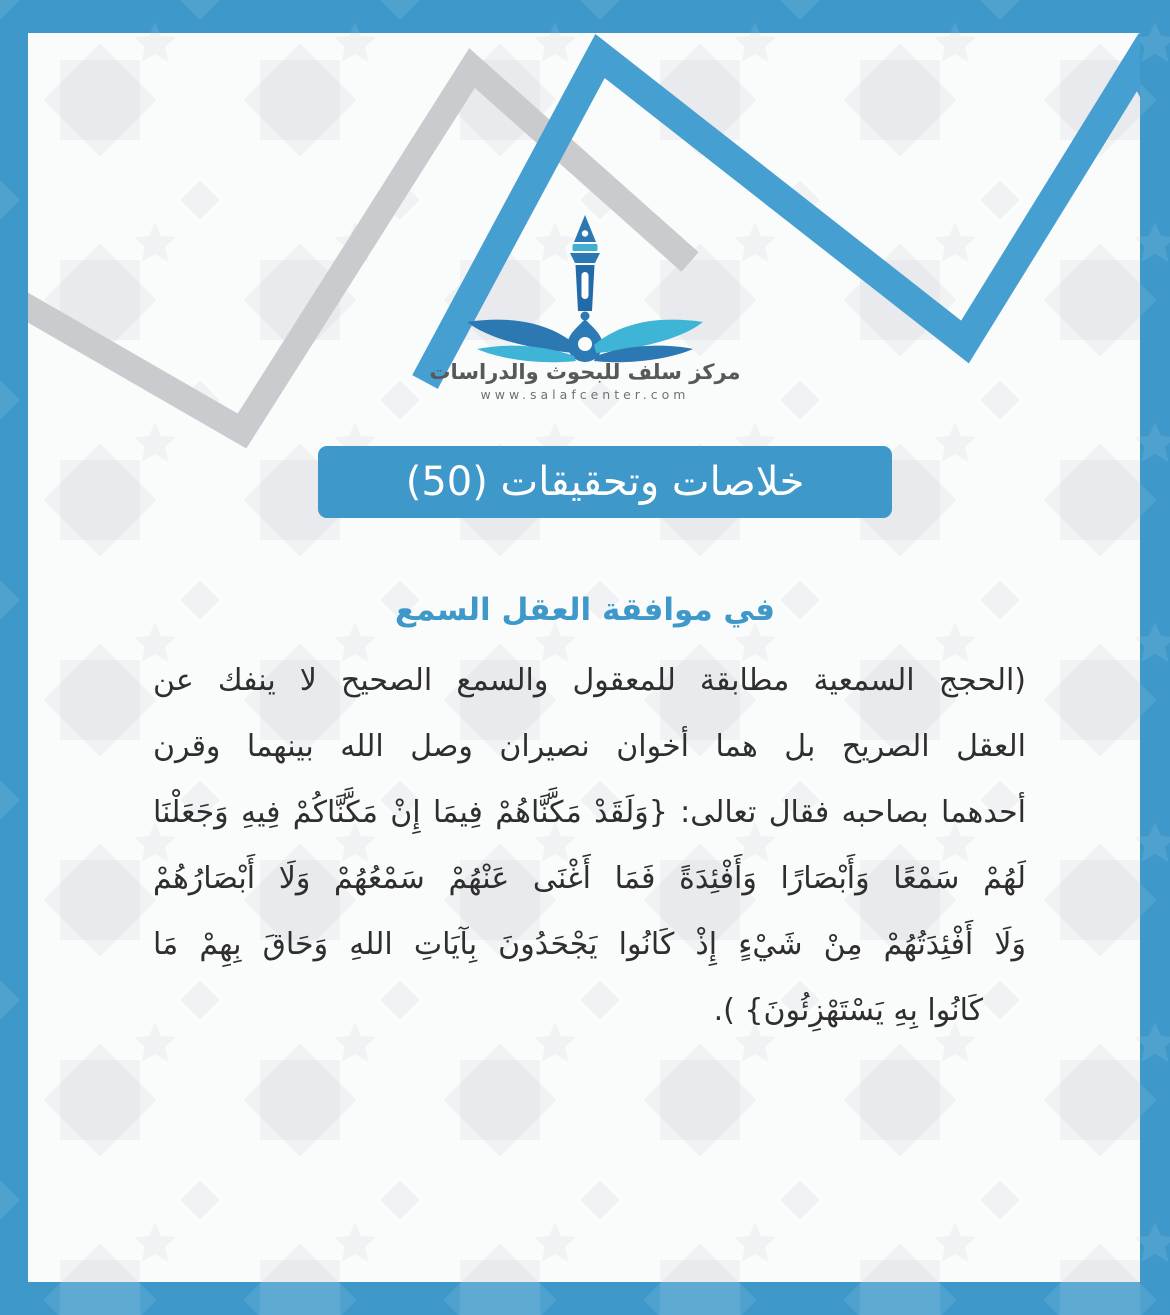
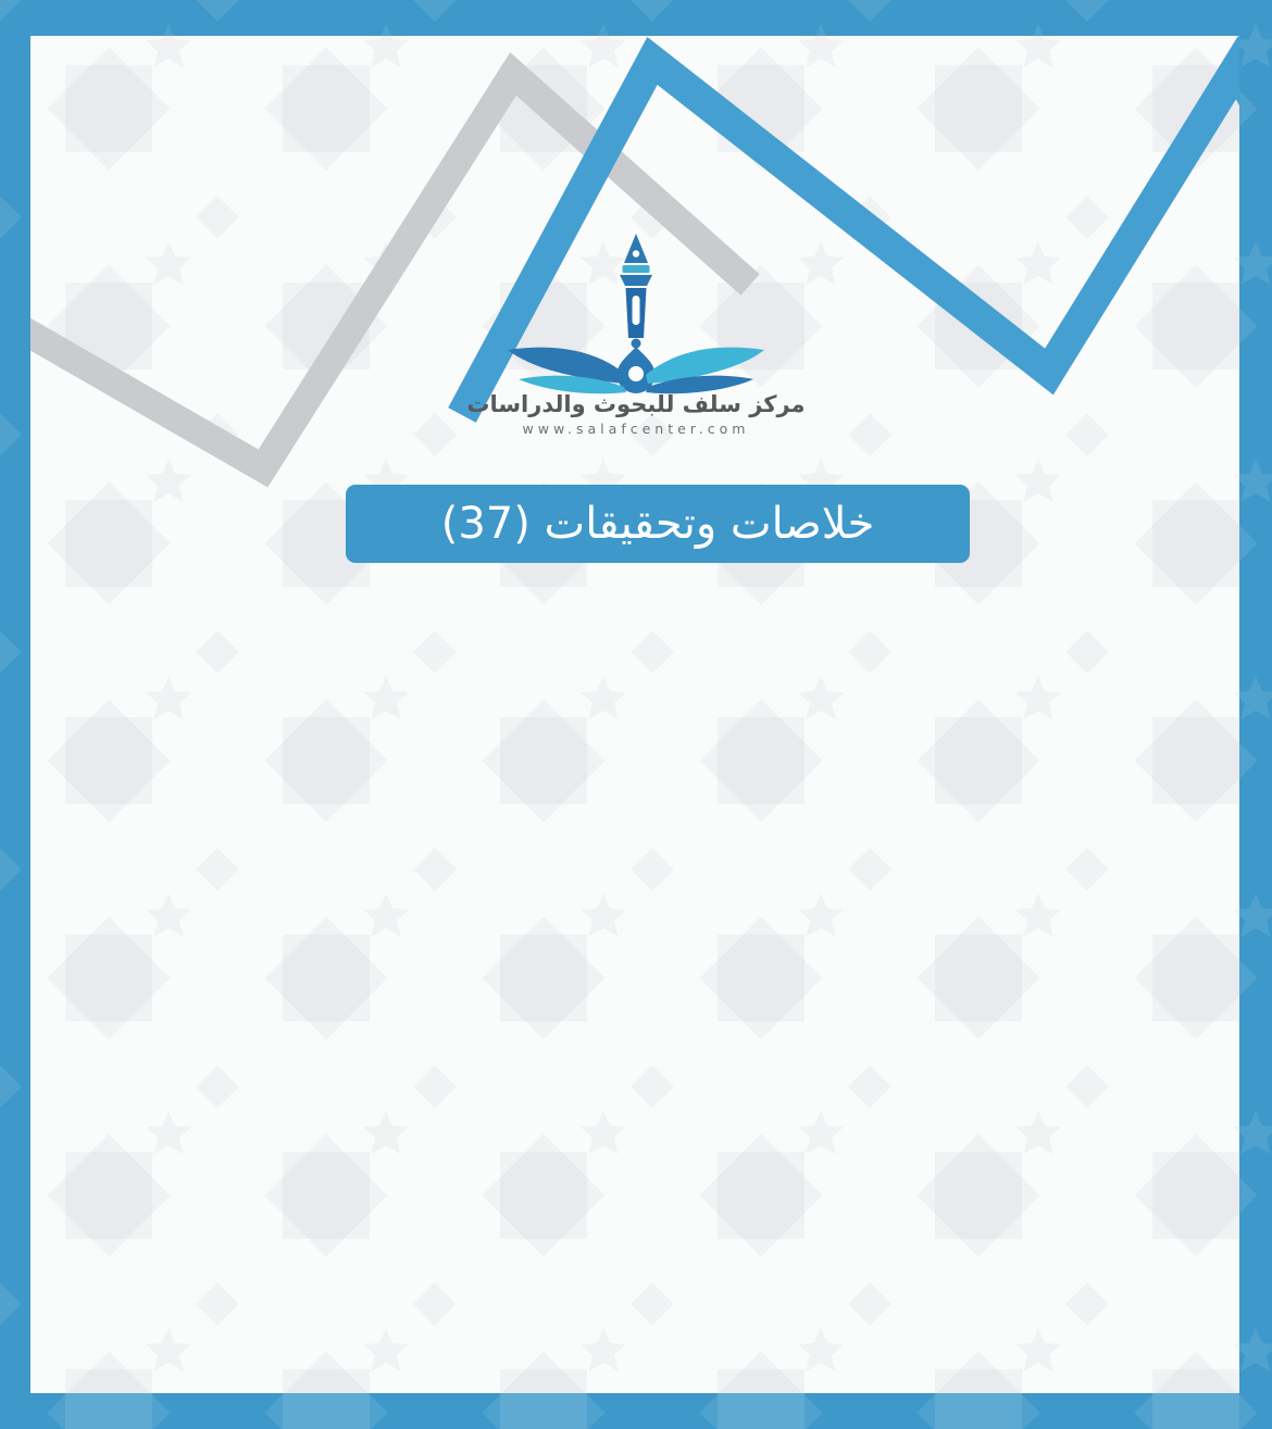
  مركز سلف للبحوث والدراسات
  www.salafcenter.com
- خلاصات وتحقيقات (50)
+ خلاصات وتحقيقات (37)
- في موافقة العقل السمع
- (الحجج السمعية مطابقة للمعقول والسمع الصحيح لا ينفك عن
- العقل الصريح بل هما أخوان نصيران وصل الله بينهما وقرن
- أحدهما بصاحبه فقال تعالى: {وَلَقَدْ مَكَّنَّاهُمْ فِيمَا إِنْ مَكَّنَّاكُمْ فِيهِ وَجَعَلْنَا
- لَهُمْ سَمْعًا وَأَبْصَارًا وَأَفْئِدَةً فَمَا أَغْنَى عَنْهُمْ سَمْعُهُمْ وَلَا أَبْصَارُهُمْ
- وَلَا أَفْئِدَتُهُمْ مِنْ شَيْءٍ إِذْ كَانُوا يَجْحَدُونَ بِآيَاتِ اللهِ وَحَاقَ بِهِمْ مَا
- كَانُوا بِهِ يَسْتَهْزِئُونَ} ).
